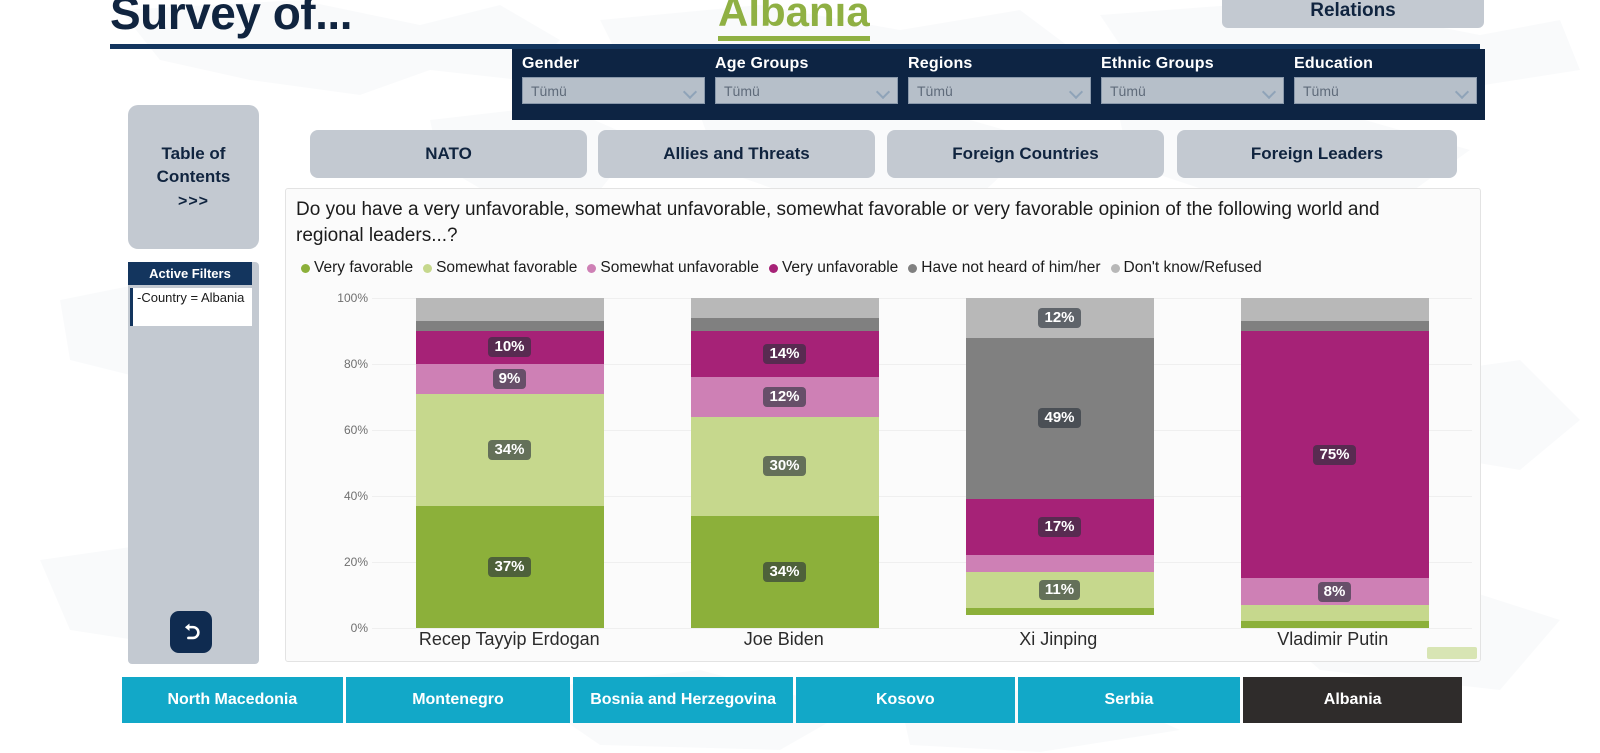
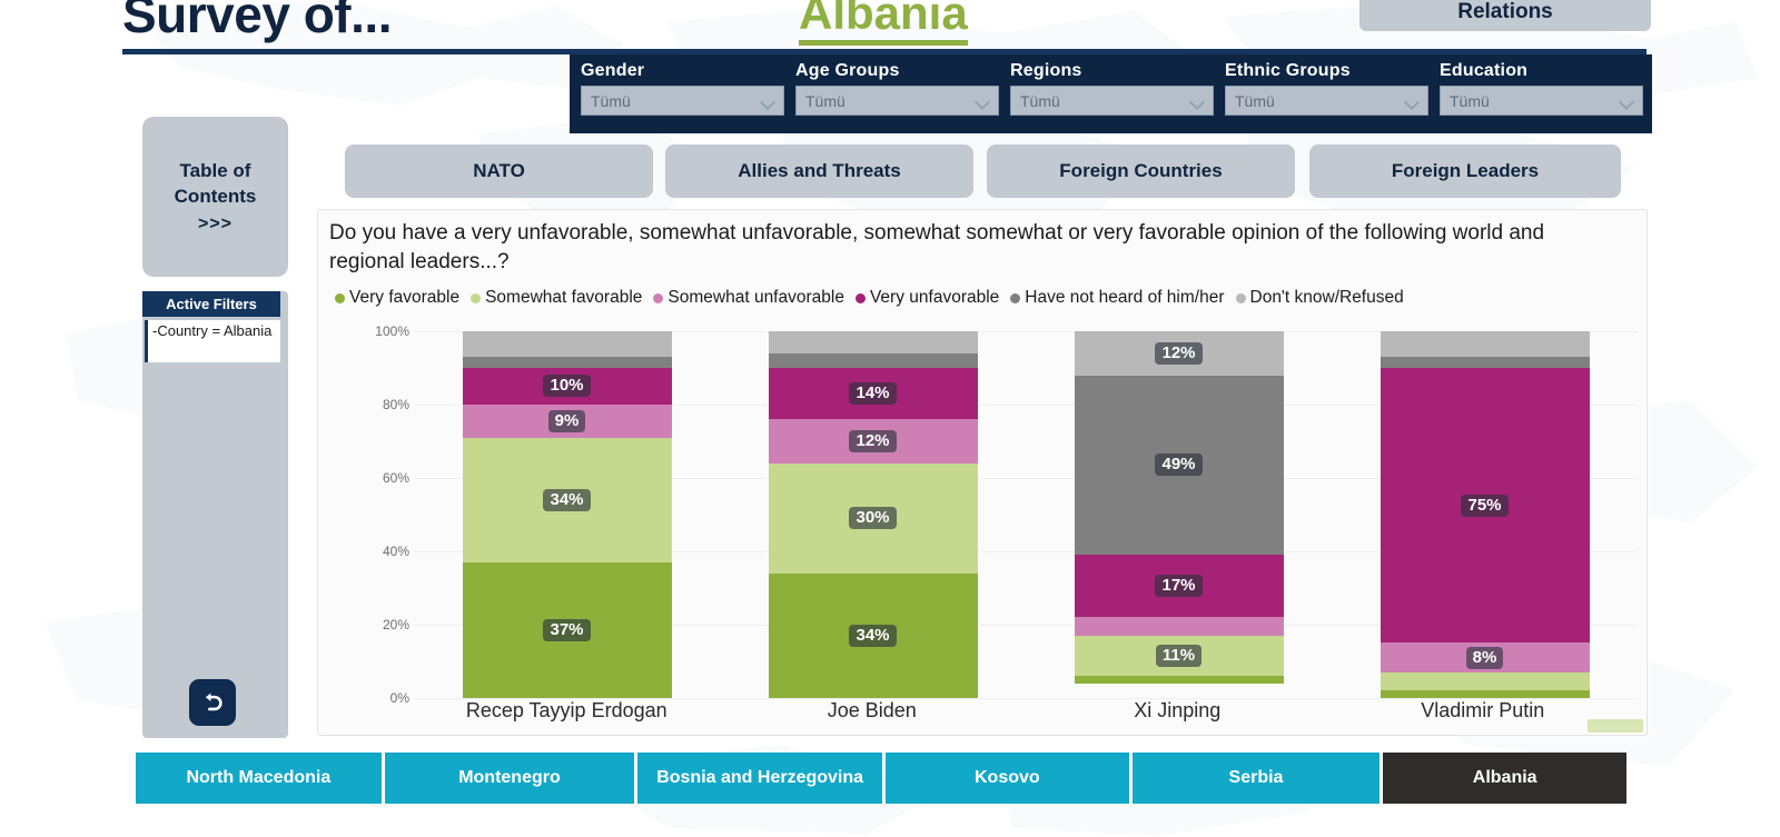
  Survey of...
  Albania
  Relations
  Gender
  Tümü
  Age Groups
  Tümü
  Regions
  Tümü
  Ethnic Groups
  Tümü
  Education
  Tümü
  Table of
  Contents
  >>>
  Active Filters
  -Country = Albania
  NATO
  Allies and Threats
  Foreign Countries
  Foreign Leaders
- Do you have a very unfavorable, somewhat unfavorable, somewhat favorable or very favorable opinion of the following world and regional leaders...?
+ Do you have a very unfavorable, somewhat unfavorable, somewhat somewhat or very favorable opinion of the following world and regional leaders...?
  Very favorable
  Somewhat favorable
  Somewhat unfavorable
  Very unfavorable
  Have not heard of him/her
  Don't know/Refused
  0%
  20%
  40%
  60%
  80%
  100%
  10%
  9%
  34%
  37%
  14%
  12%
  30%
  34%
  12%
  49%
  17%
  11%
  75%
  8%
  Recep Tayyip Erdogan
  Joe Biden
  Xi Jinping
  Vladimir Putin
  North Macedonia
  Montenegro
  Bosnia and Herzegovina
  Kosovo
  Serbia
  Albania
